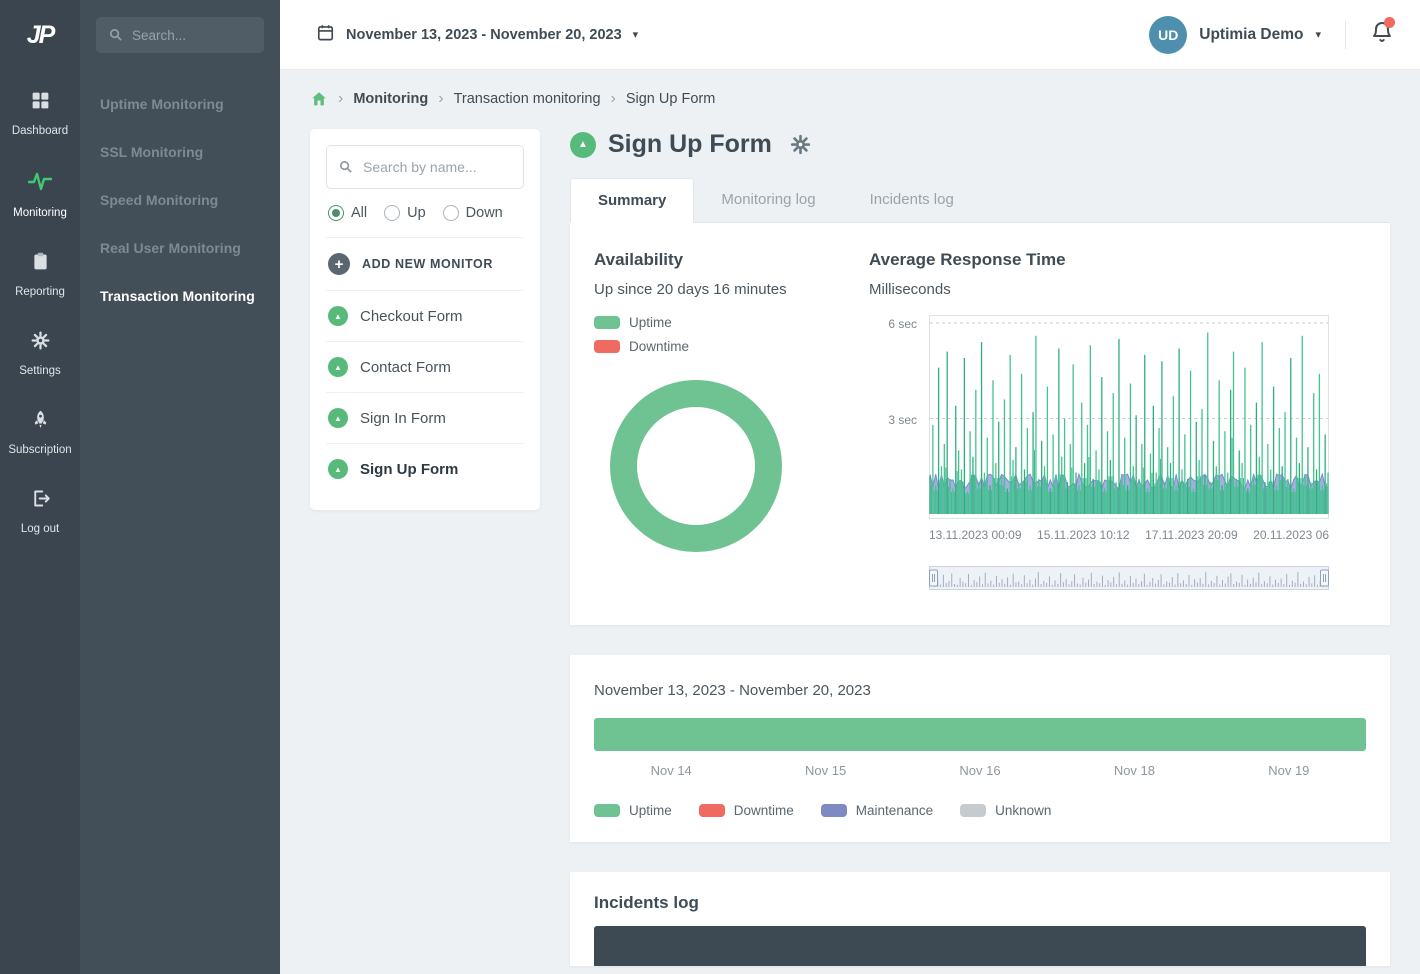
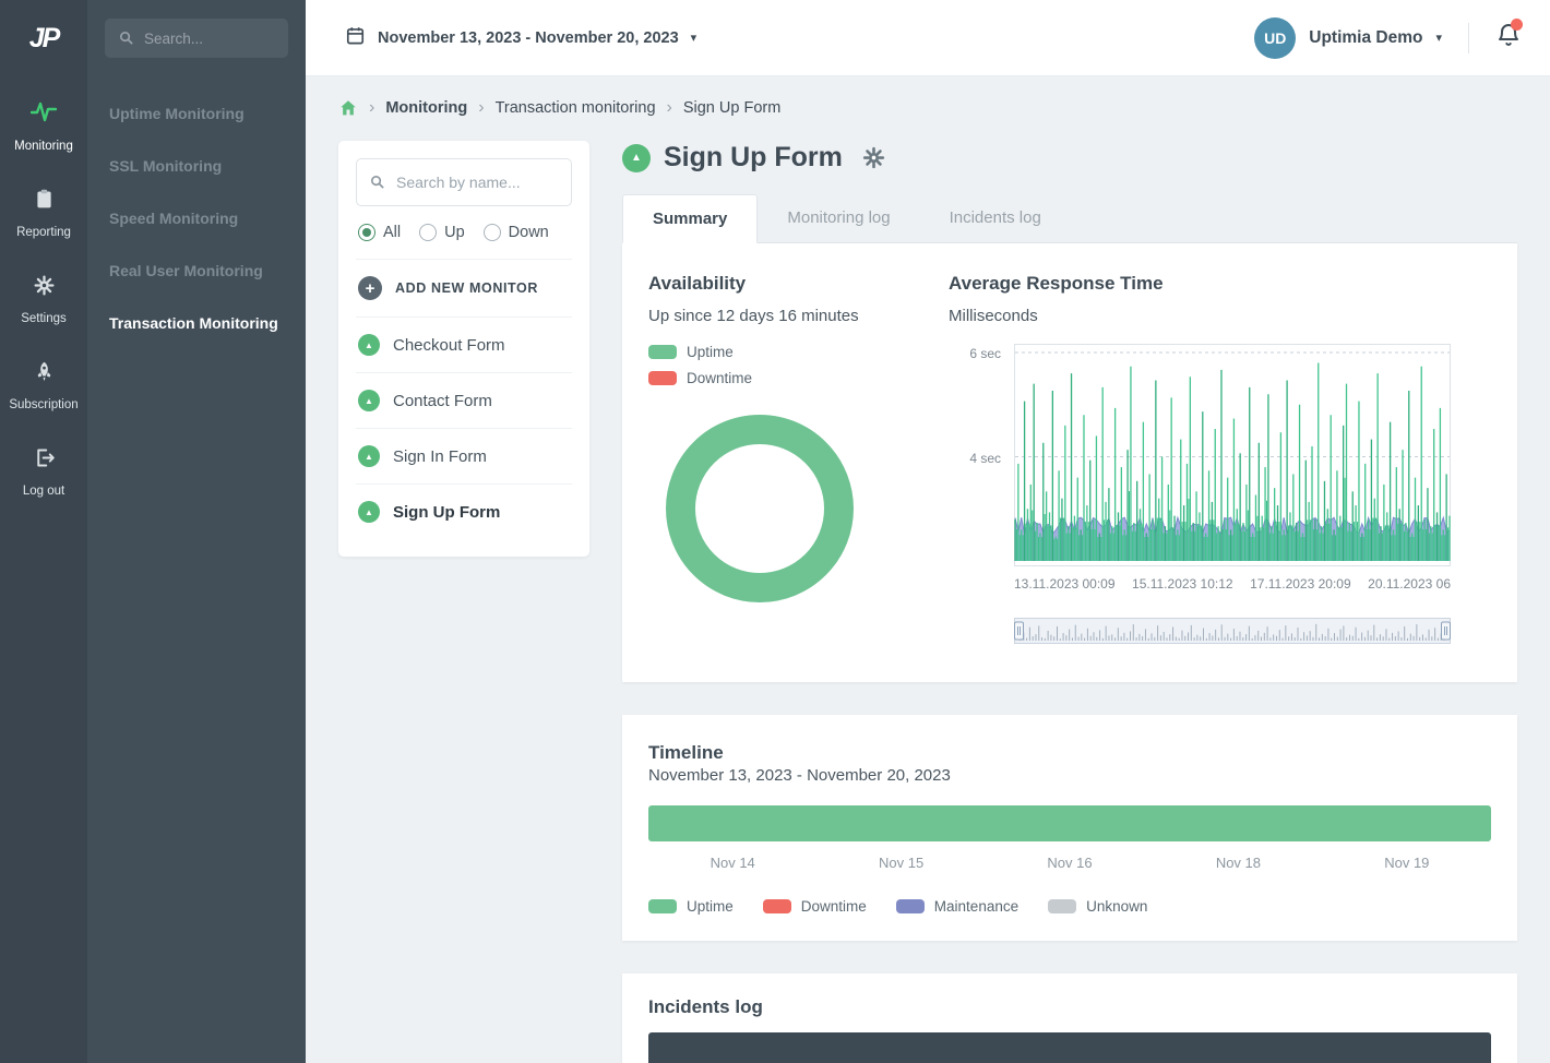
  JP
- Dashboard
  Monitoring
  Reporting
  Settings
  Subscription
  Log out
  Search...
  Uptime Monitoring
  SSL Monitoring
  Speed Monitoring
  Real User Monitoring
  Transaction Monitoring
  November 13, 2023 - November 20, 2023
  ▾
  UD
  Uptimia Demo
  ▾
  ›
  Monitoring
  ›
  Transaction monitoring
  ›
  Sign Up Form
  Search by name...
  All
  Up
  Down
  +
  ADD NEW MONITOR
  ▲
  Checkout Form
  ▲
  Contact Form
  ▲
  Sign In Form
  ▲
  Sign Up Form
  ▲
  Sign Up Form
  Summary
  Monitoring log
  Incidents log
  Availability
- Up since 20 days 16 minutes
+ Up since 12 days 16 minutes
  Uptime
  Downtime
  Average Response Time
  Milliseconds
  6 sec
- 3 sec
+ 4 sec
  13.11.2023 00:09
  15.11.2023 10:12
  17.11.2023 20:09
  20.11.2023 06
+ Timeline
  November 13, 2023 - November 20, 2023
  Nov 14
  Nov 15
  Nov 16
  Nov 18
  Nov 19
  Uptime
  Downtime
  Maintenance
  Unknown
  Incidents log
